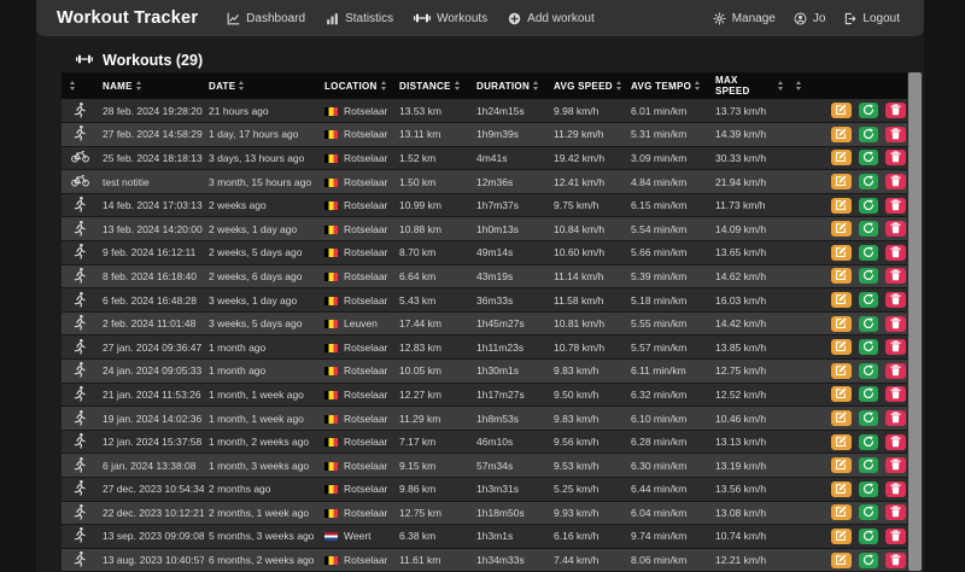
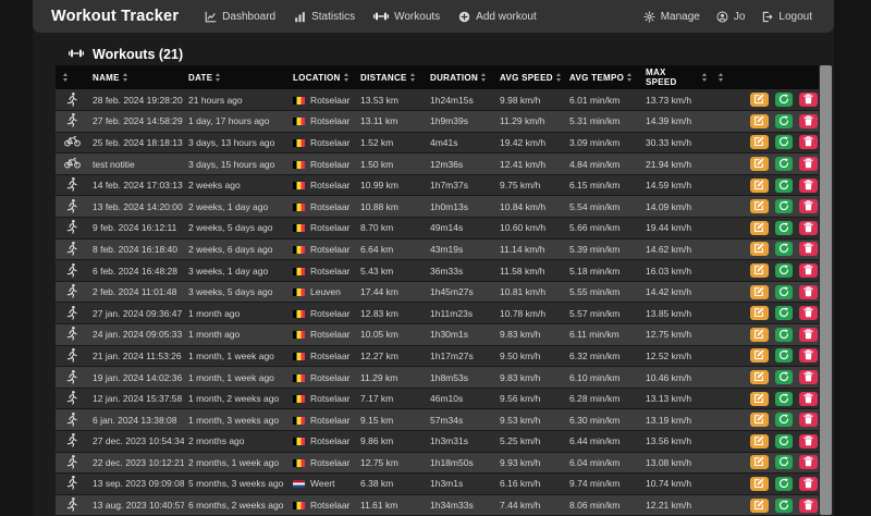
  Workout Tracker
  Dashboard
  Statistics
  Workouts
  Add workout
  Manage
  Jo
  Logout
- Workouts (29)
+ Workouts (21)
  	NAME	DATE	LOCATION	DISTANCE	DURATION	AVG SPEED	AVG TEMPO	MAX SPEED
  	28 feb. 2024 19:28:20	21 hours ago	Rotselaar	13.53 km	1h24m15s	9.98 km/h	6.01 min/km	13.73 km/h
  	27 feb. 2024 14:58:29	1 day, 17 hours ago	Rotselaar	13.11 km	1h9m39s	11.29 km/h	5.31 min/km	14.39 km/h
  	25 feb. 2024 18:18:13	3 days, 13 hours ago	Rotselaar	1.52 km	4m41s	19.42 km/h	3.09 min/km	30.33 km/h
- 	test notitie	3 month, 15 hours ago	Rotselaar	1.50 km	12m36s	12.41 km/h	4.84 min/km	21.94 km/h
+ 	test notitie	3 days, 15 hours ago	Rotselaar	1.50 km	12m36s	12.41 km/h	4.84 min/km	21.94 km/h
- 	14 feb. 2024 17:03:13	2 weeks ago	Rotselaar	10.99 km	1h7m37s	9.75 km/h	6.15 min/km	11.73 km/h
+ 	14 feb. 2024 17:03:13	2 weeks ago	Rotselaar	10.99 km	1h7m37s	9.75 km/h	6.15 min/km	14.59 km/h
  	13 feb. 2024 14:20:00	2 weeks, 1 day ago	Rotselaar	10.88 km	1h0m13s	10.84 km/h	5.54 min/km	14.09 km/h
- 	9 feb. 2024 16:12:11	2 weeks, 5 days ago	Rotselaar	8.70 km	49m14s	10.60 km/h	5.66 min/km	13.65 km/h
+ 	9 feb. 2024 16:12:11	2 weeks, 5 days ago	Rotselaar	8.70 km	49m14s	10.60 km/h	5.66 min/km	19.44 km/h
  	8 feb. 2024 16:18:40	2 weeks, 6 days ago	Rotselaar	6.64 km	43m19s	11.14 km/h	5.39 min/km	14.62 km/h
  	6 feb. 2024 16:48:28	3 weeks, 1 day ago	Rotselaar	5.43 km	36m33s	11.58 km/h	5.18 min/km	16.03 km/h
  	2 feb. 2024 11:01:48	3 weeks, 5 days ago	Leuven	17.44 km	1h45m27s	10.81 km/h	5.55 min/km	14.42 km/h
  	27 jan. 2024 09:36:47	1 month ago	Rotselaar	12.83 km	1h11m23s	10.78 km/h	5.57 min/km	13.85 km/h
  	24 jan. 2024 09:05:33	1 month ago	Rotselaar	10.05 km	1h30m1s	9.83 km/h	6.11 min/km	12.75 km/h
  	21 jan. 2024 11:53:26	1 month, 1 week ago	Rotselaar	12.27 km	1h17m27s	9.50 km/h	6.32 min/km	12.52 km/h
  	19 jan. 2024 14:02:36	1 month, 1 week ago	Rotselaar	11.29 km	1h8m53s	9.83 km/h	6.10 min/km	10.46 km/h
  	12 jan. 2024 15:37:58	1 month, 2 weeks ago	Rotselaar	7.17 km	46m10s	9.56 km/h	6.28 min/km	13.13 km/h
  	6 jan. 2024 13:38:08	1 month, 3 weeks ago	Rotselaar	9.15 km	57m34s	9.53 km/h	6.30 min/km	13.19 km/h
  	27 dec. 2023 10:54:34	2 months ago	Rotselaar	9.86 km	1h3m31s	5.25 km/h	6.44 min/km	13.56 km/h
  	22 dec. 2023 10:12:21	2 months, 1 week ago	Rotselaar	12.75 km	1h18m50s	9.93 km/h	6.04 min/km	13.08 km/h
  	13 sep. 2023 09:09:08	5 months, 3 weeks ago	Weert	6.38 km	1h3m1s	6.16 km/h	9.74 min/km	10.74 km/h
  	13 aug. 2023 10:40:57	6 months, 2 weeks ago	Rotselaar	11.61 km	1h34m33s	7.44 km/h	8.06 min/km	12.21 km/h
